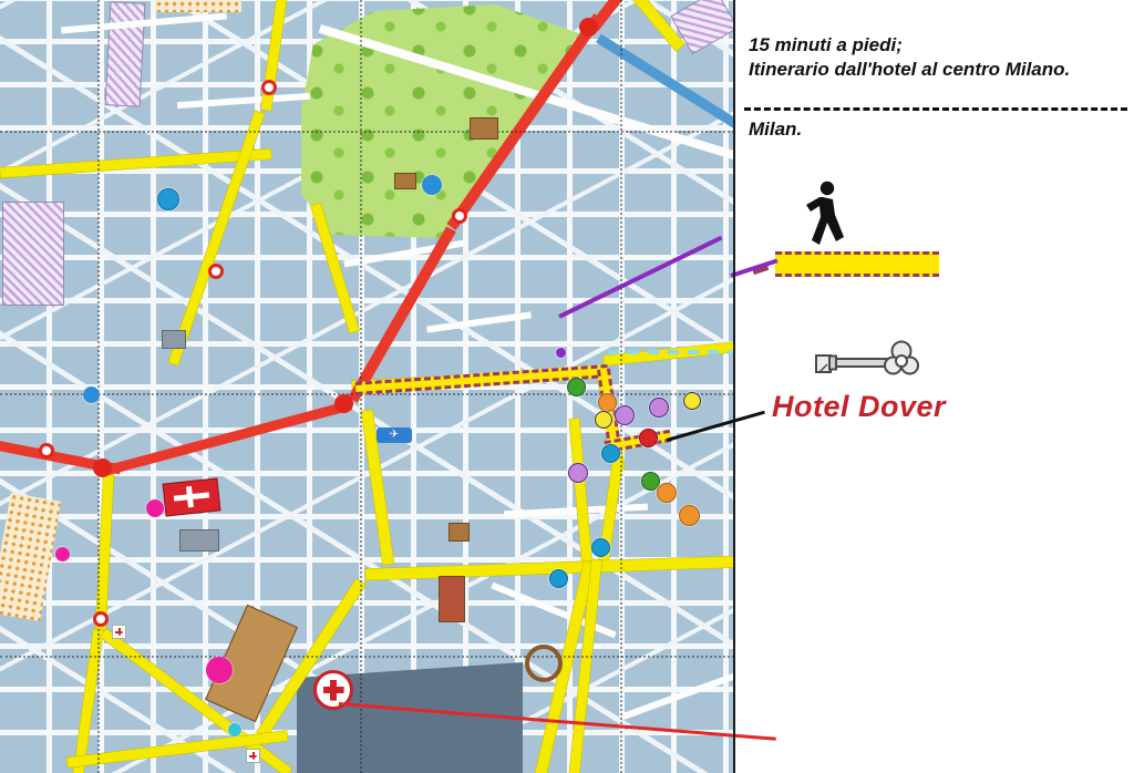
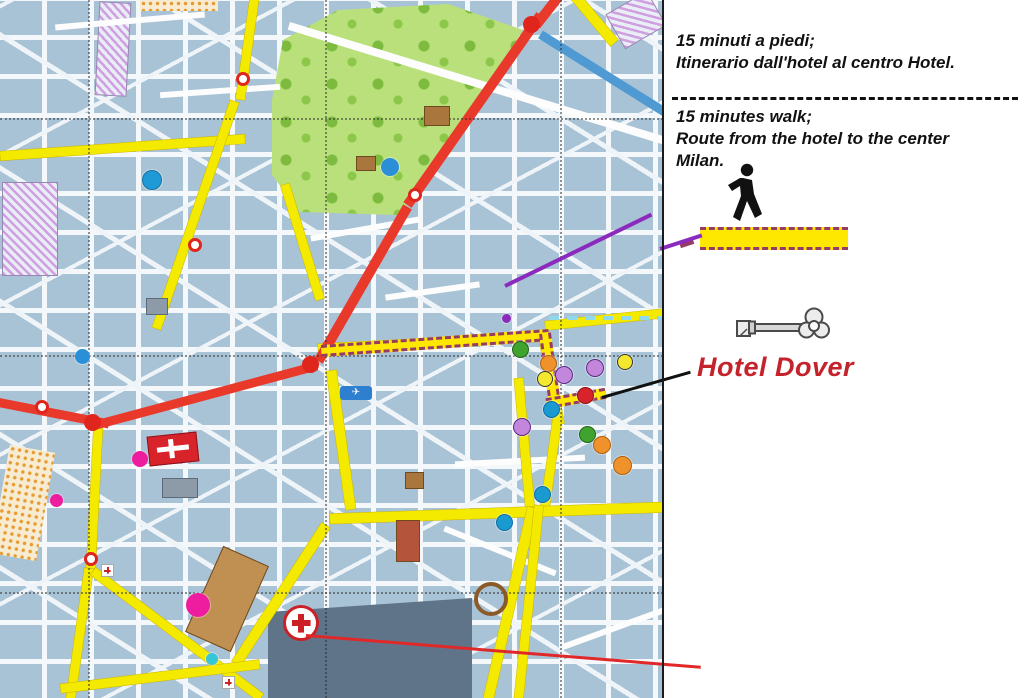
  ✈
  15 minuti a piedi;
- Itinerario dall'hotel al centro Milano.
+ Itinerario dall'hotel al centro Hotel.
+ 15 minutes walk;
+ Route from the hotel to the center
  Milan.
  Hotel Dover
